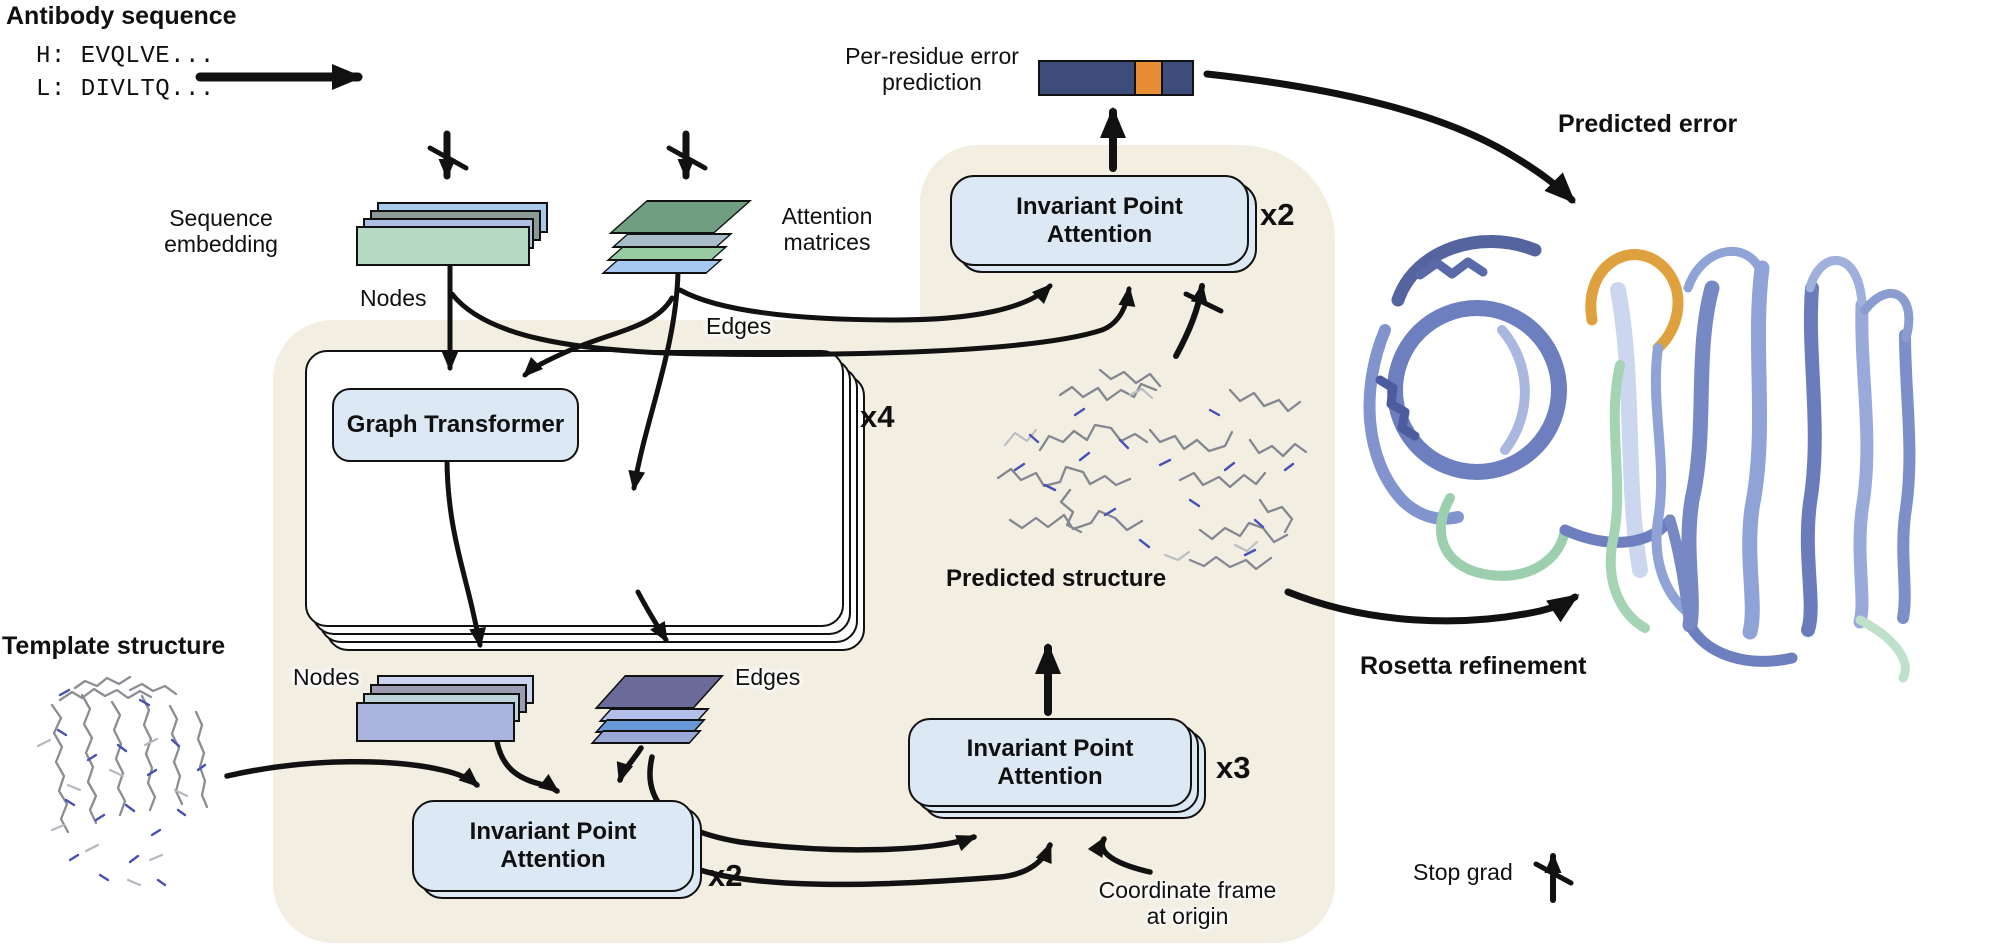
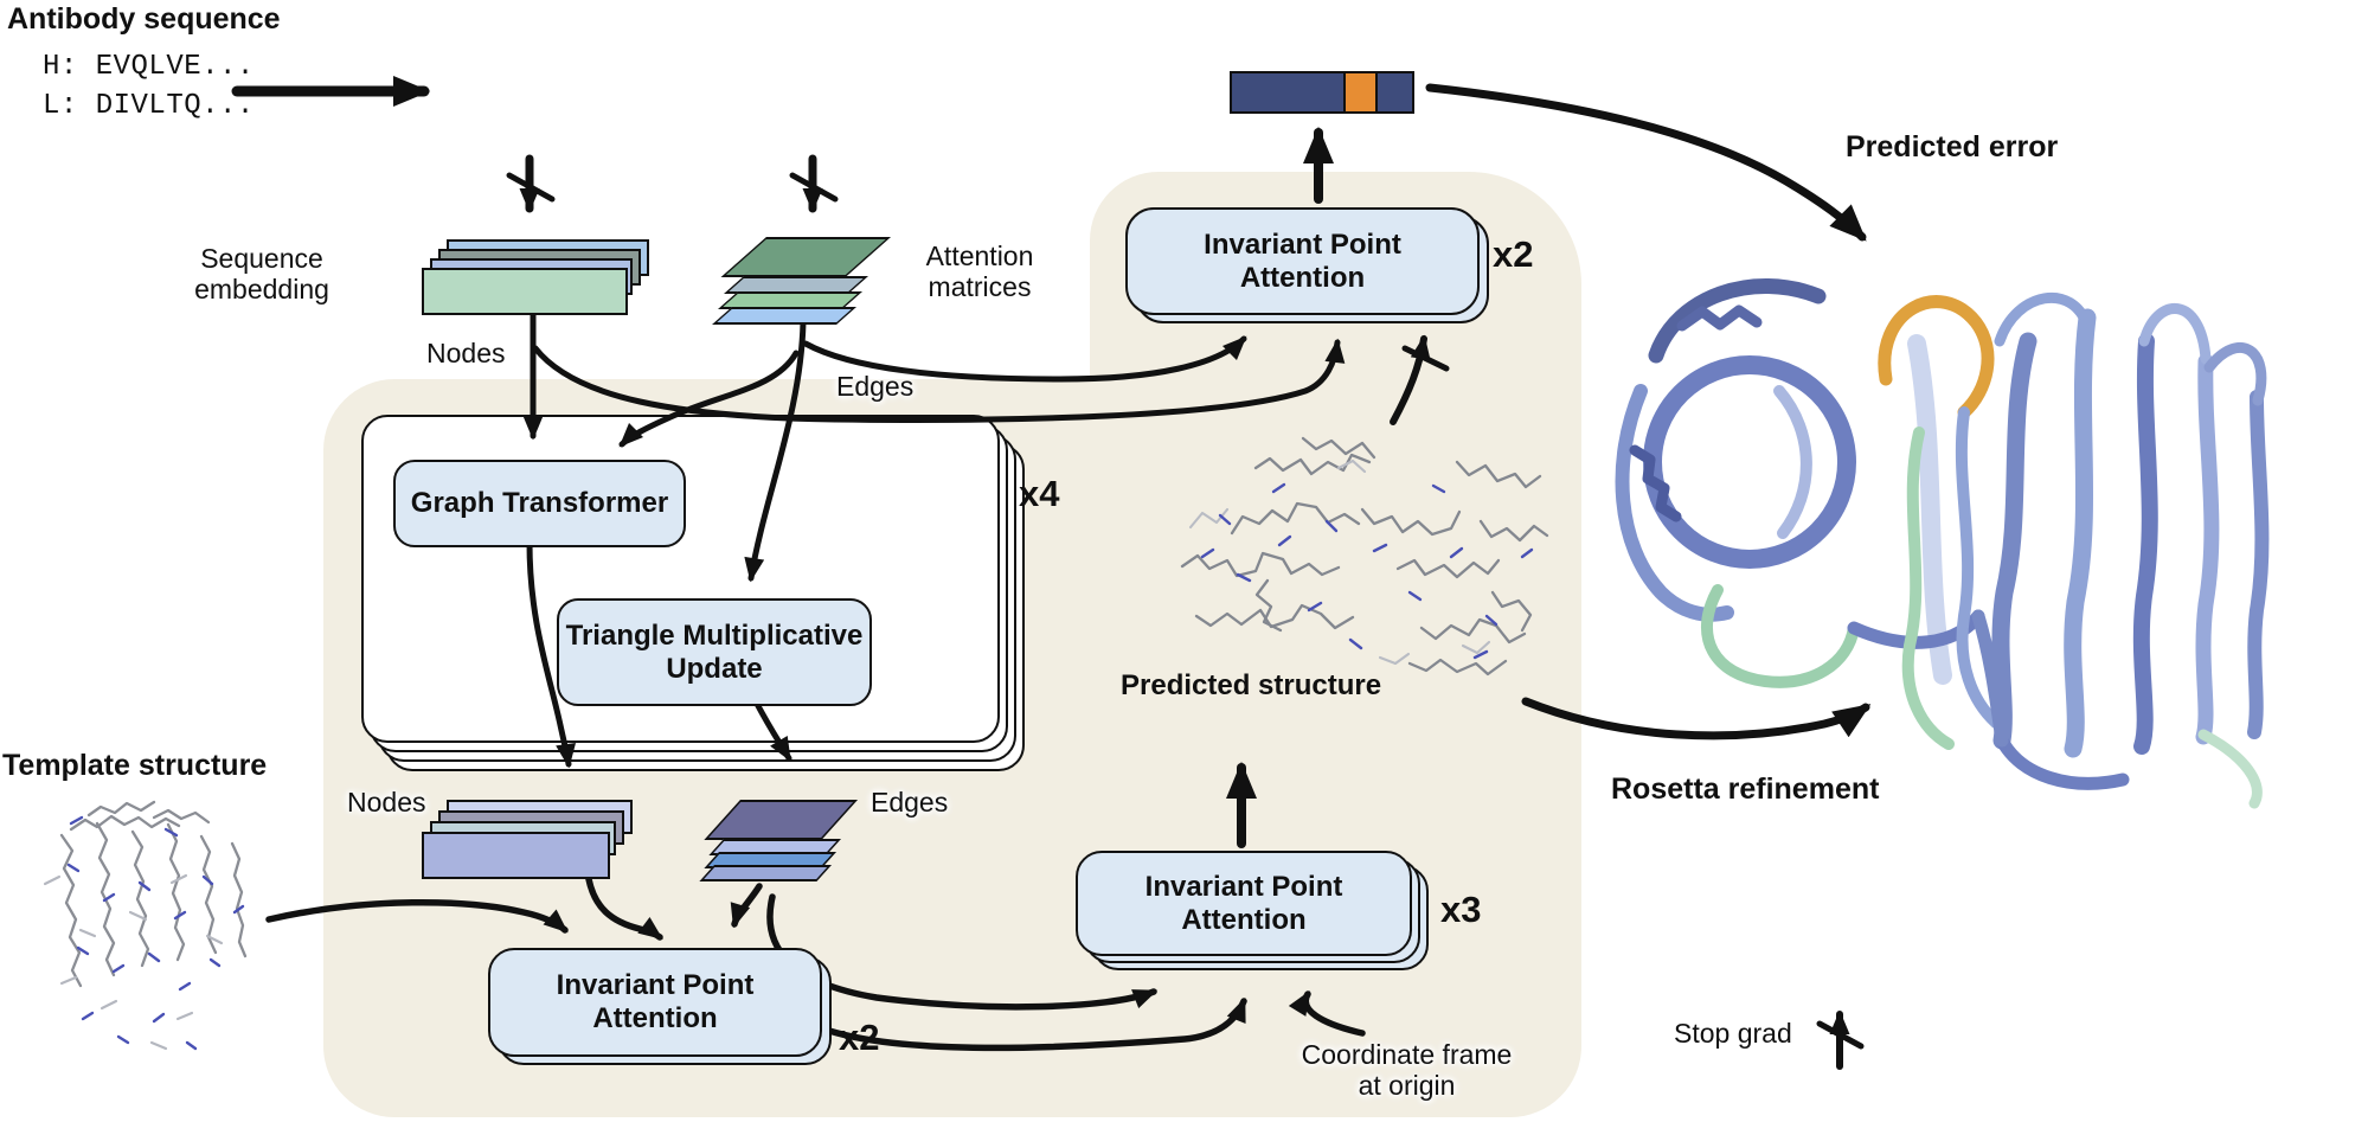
  Antibody sequence
  H: EVQLVE...
  L: DIVLTQ...
  Sequence
  embedding
  Attention
  matrices
  Nodes
  Edges
  Graph Transformer
+ Triangle Multiplicative
+ Update
  x4
  Nodes
  Edges
  Invariant Point
  Attention
  x2
  Invariant Point
  Attention
  x3
  Coordinate frame
  at origin
  Predicted structure
  Invariant Point
  Attention
  x2
- Per-residue error
- prediction
  Predicted error
  Rosetta refinement
  Stop grad
  Template structure
